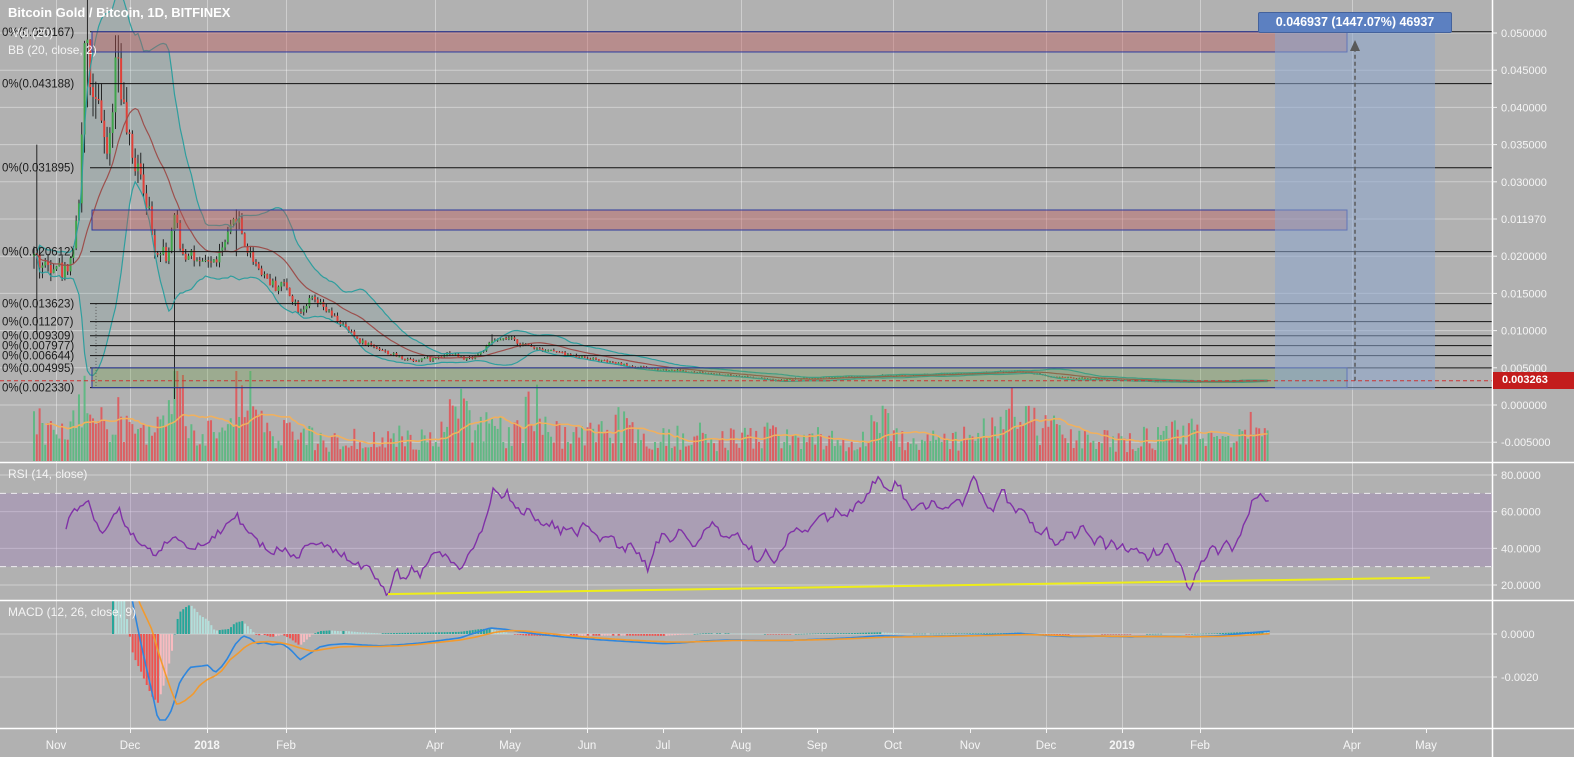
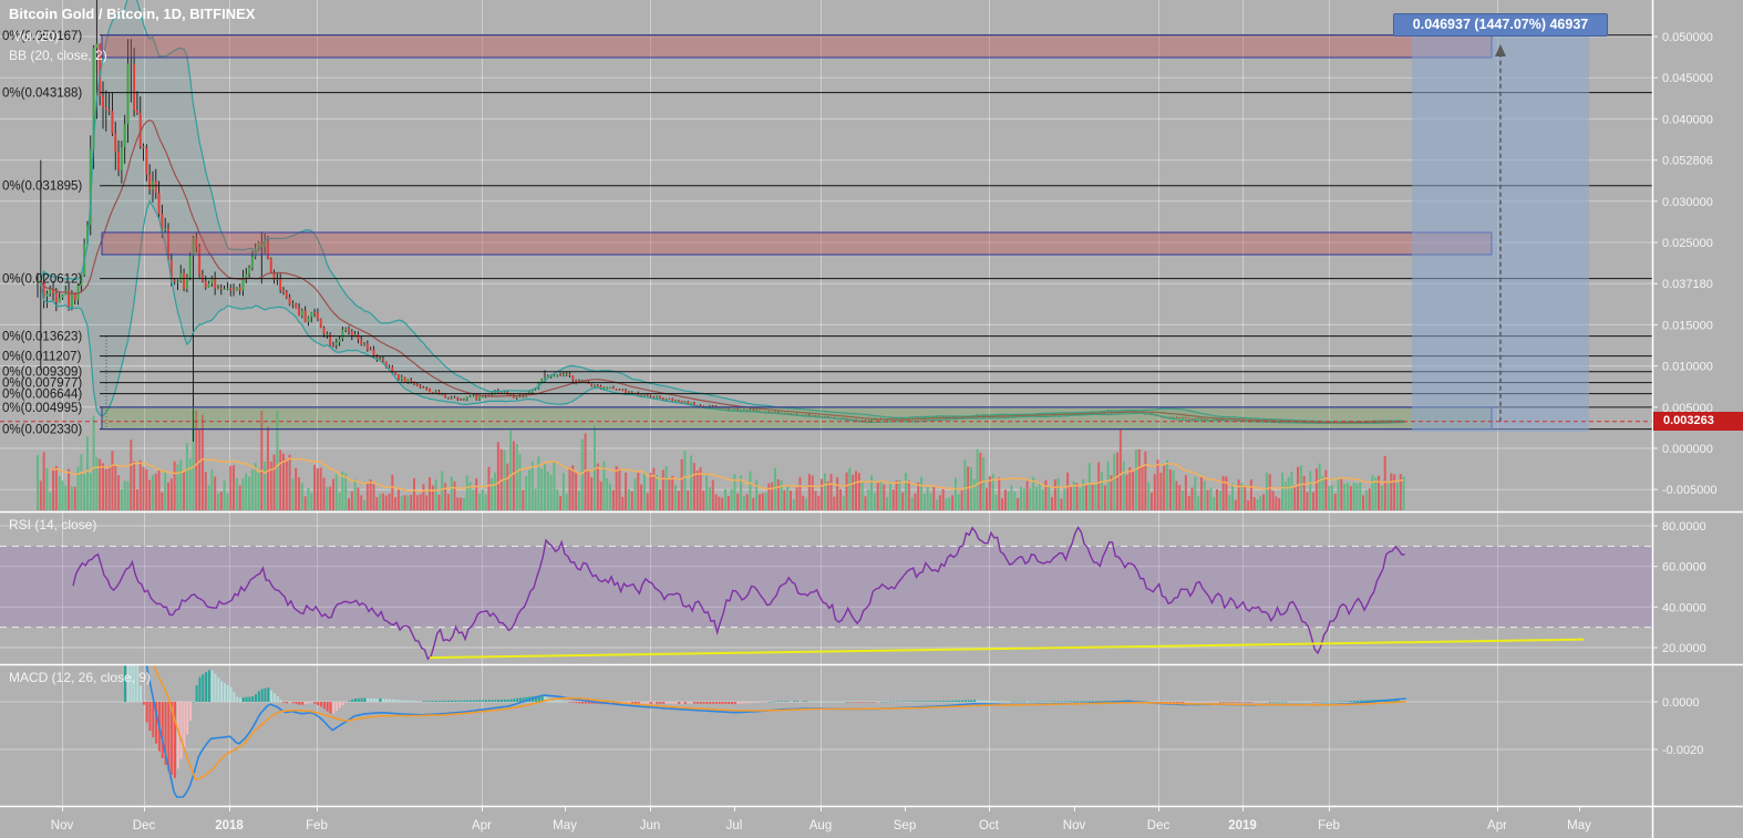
  0%(0.050167)
  0%(0.043188)
  0%(0.031895)
  0%(0.020612)
  0%(0.013623)
  0%(0.011207)
  0%(0.009309)
  0%(0.007977)
  0%(0.006644)
  0%(0.004995)
  0%(0.002330)
  0.050000
  0.045000
  0.040000
- 0.035000
+ 0.052806
  0.030000
- 0.011970
+ 0.025000
- 0.020000
+ 0.037180
  0.015000
  0.010000
  0.005000
  0.000000
  -0.005000
  80.0000
  60.0000
  40.0000
  20.0000
  0.0000
  -0.0020
  Nov
  Dec
  2018
  Feb
  Apr
  May
  Jun
  Jul
  Aug
  Sep
  Oct
  Nov
  Dec
  2019
  Feb
  Apr
  May
  Bitcoin Gold / Bitcoin, 1D, BITFINEX
  Vol (20)
  BB (20, close, 2)
  RSI (14, close)
  MACD (12, 26, close, 9)
  0.046937 (1447.07%) 46937
  0.003263
